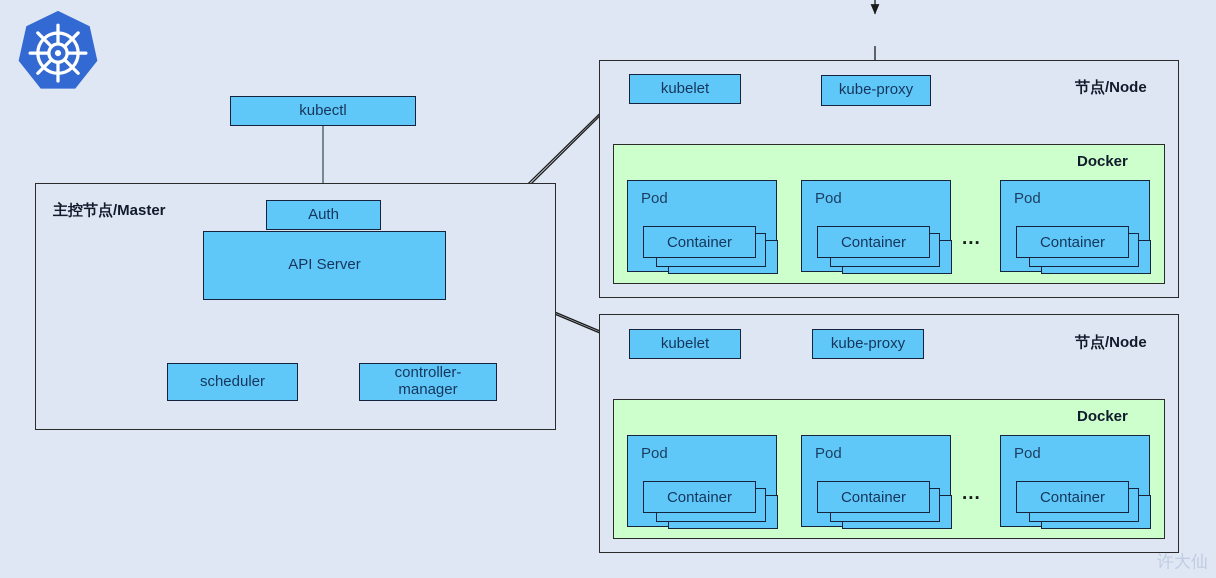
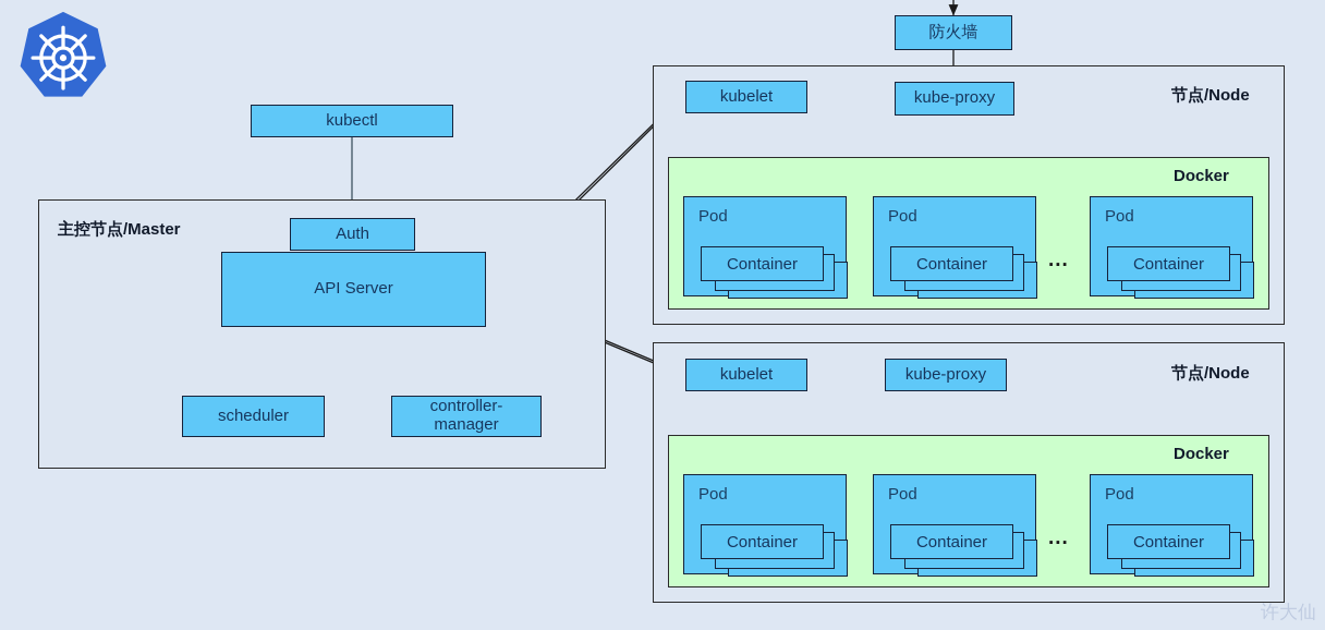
+ 防火墙
  kubectl
  主控节点/Master
  Auth
  API Server
  scheduler
  controller-
  manager
  节点/Node
  kubelet
  kube-proxy
  Docker
  Pod
  Container
  Pod
  Container
  ...
  Pod
  Container
  节点/Node
  kubelet
  kube-proxy
  Docker
  Pod
  Container
  Pod
  Container
  ...
  Pod
  Container
  许大仙
